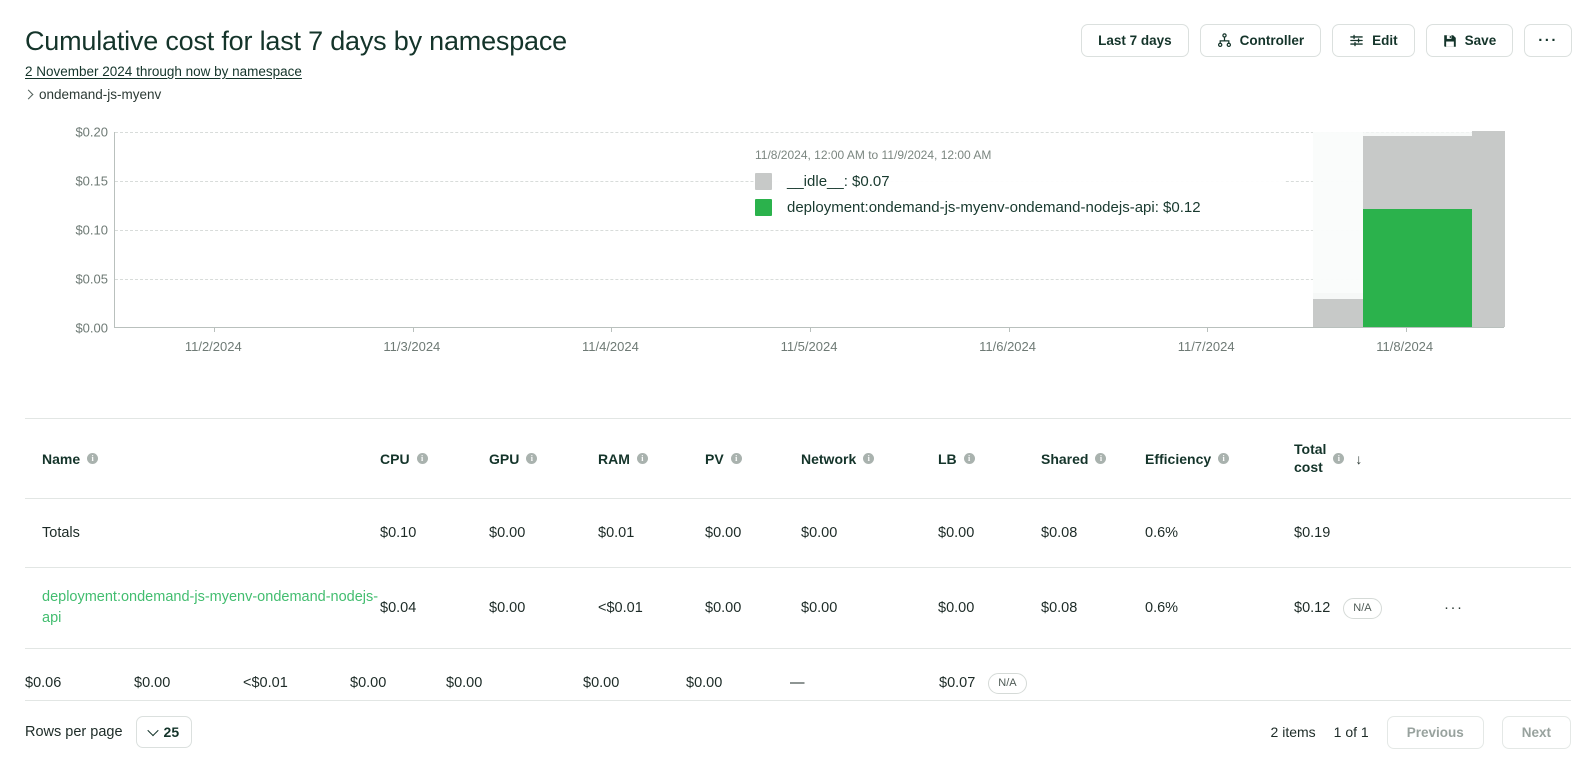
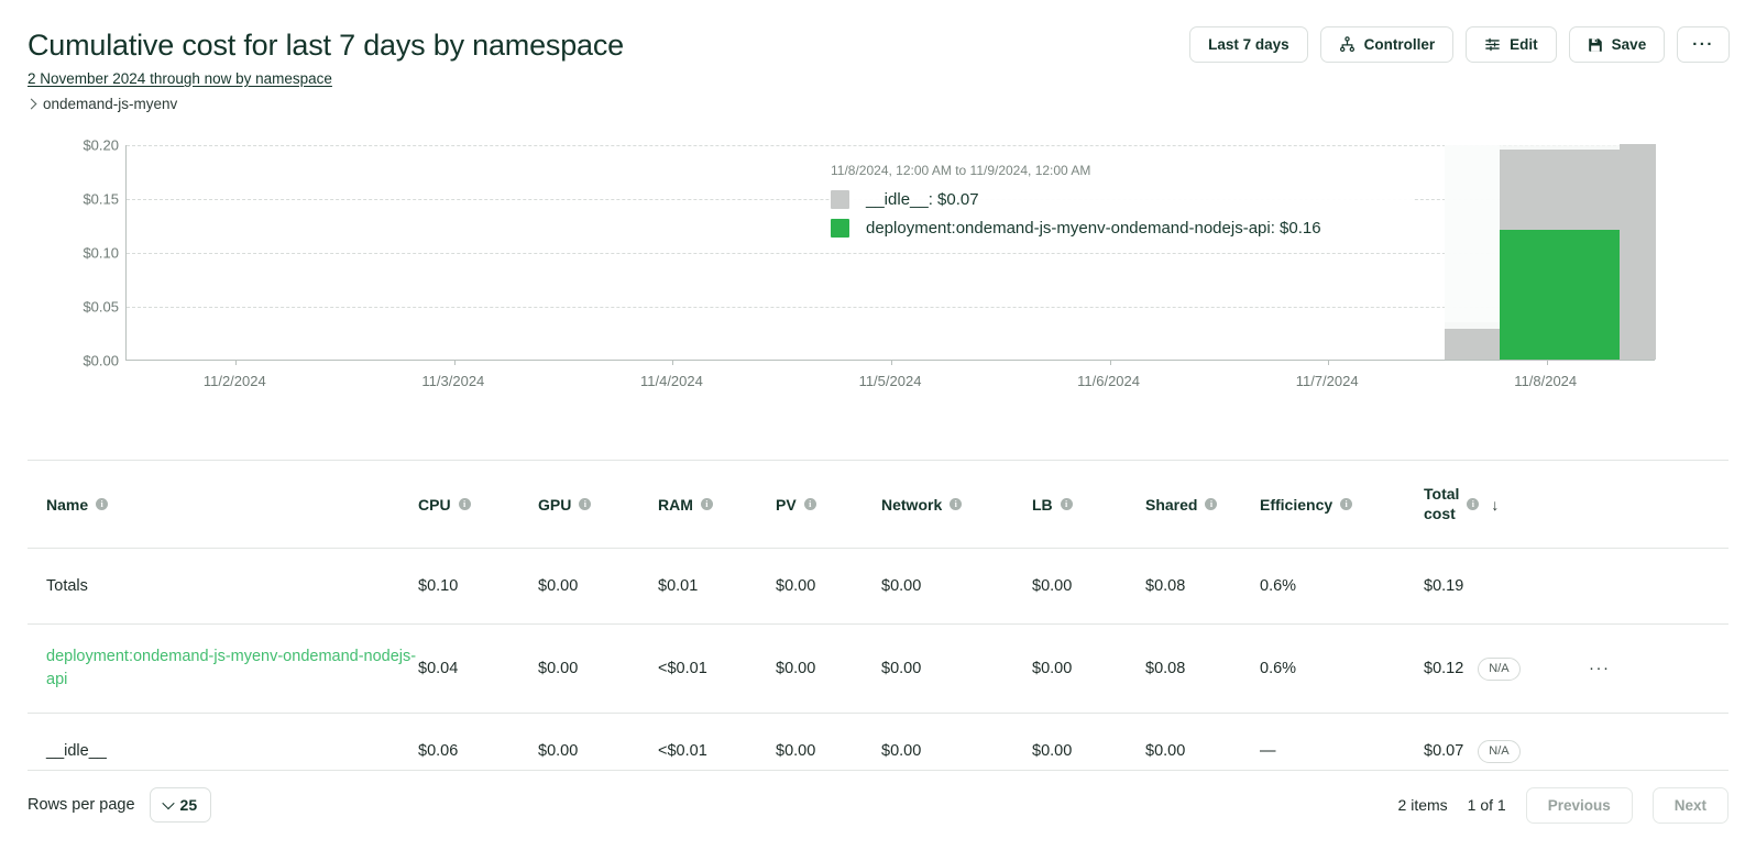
  Cumulative cost for last 7 days by namespace
  2 November 2024 through now by namespace
  ondemand-js-myenv
  Last 7 days
  Controller
  Edit
  Save
  ···
  $0.00
  $0.05
  $0.10
  $0.15
  $0.20
  11/2/2024
  11/3/2024
  11/4/2024
  11/5/2024
  11/6/2024
  11/7/2024
  11/8/2024
  11/8/2024, 12:00 AM to 11/9/2024, 12:00 AM
  __idle__: $0.07
- deployment:ondemand-js-myenv-ondemand-nodejs-api: $0.12
+ deployment:ondemand-js-myenv-ondemand-nodejs-api: $0.16
  Name
  i
  CPU
  i
  GPU
  i
  RAM
  i
  PV
  i
  Network
  i
  LB
  i
  Shared
  i
  Efficiency
  i
  Total
  cost
  i
  ↓
  Totals
  $0.10
  $0.00
  $0.01
  $0.00
  $0.00
  $0.00
  $0.08
  0.6%
  $0.19
  deployment:ondemand-js-myenv-ondemand-nodejs-api
  $0.04
  $0.00
  <$0.01
  $0.00
  $0.00
  $0.00
  $0.08
  0.6%
  $0.12
  N/A
  ···
+ __idle__
  $0.06
  $0.00
  <$0.01
  $0.00
  $0.00
  $0.00
  $0.00
  —
  $0.07
  N/A
  Rows per page
  25
  2 items
  1 of 1
  Previous
  Next
